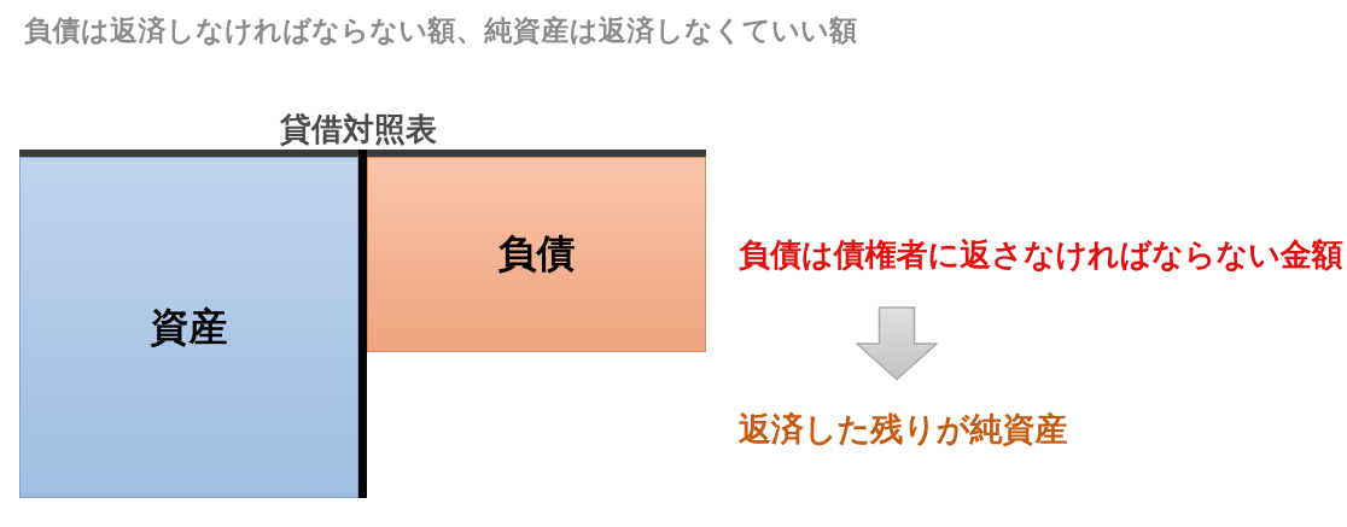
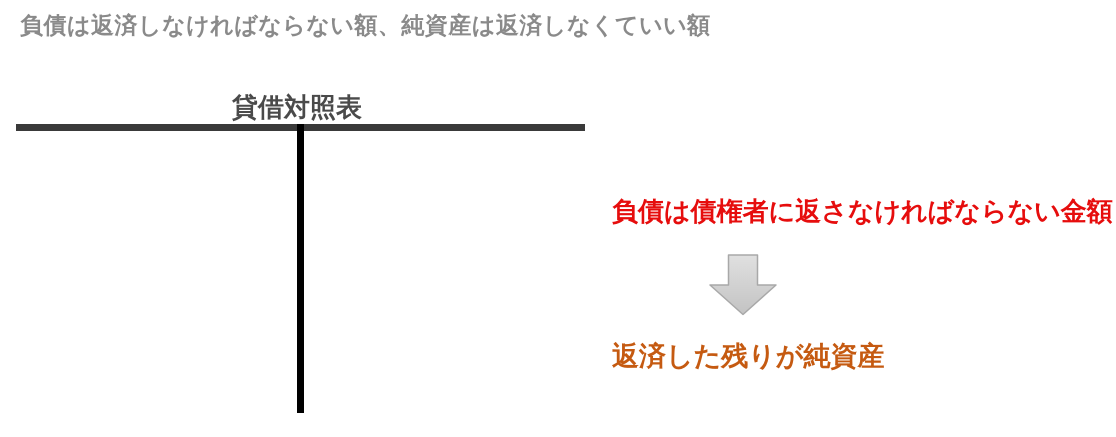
  負債は返済しなければならない額、純資産は返済しなくていい額
  貸借対照表
- 資産
- 負債
  負債は債権者に返さなければならない金額
  返済した残りが純資産
